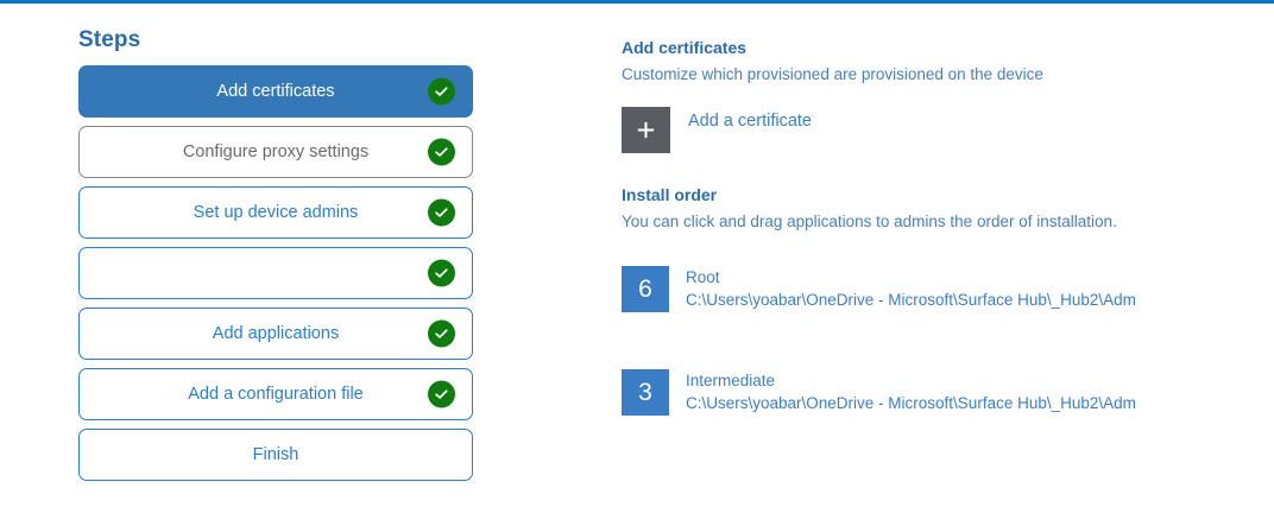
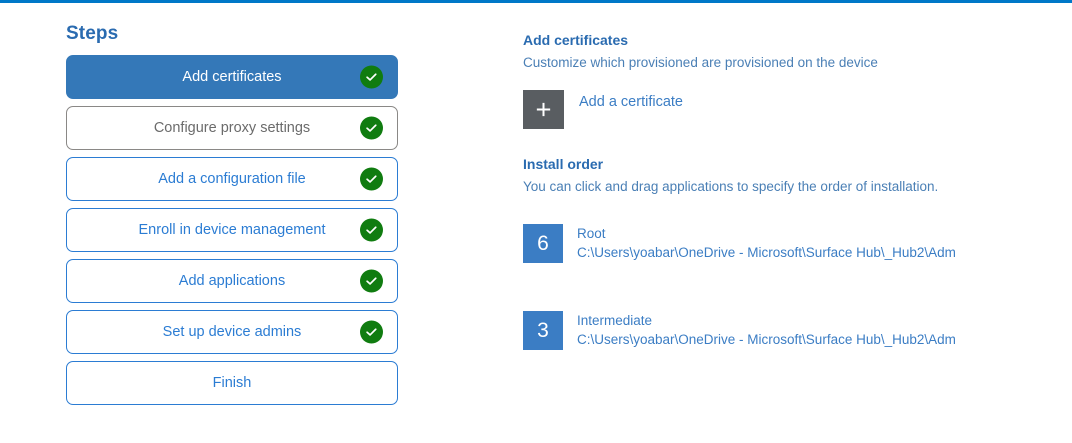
  Steps
  Add certificates
  Configure proxy settings
- Set up device admins
+ Add a configuration file
+ Enroll in device management
  Add applications
- Add a configuration file
+ Set up device admins
  Finish
  Add certificates
  Customize which provisioned are provisioned on the device
  Add a certificate
  Install order
- You can click and drag applications to admins the order of installation.
+ You can click and drag applications to specify the order of installation.
  6
  Root
  C:\Users\yoabar\OneDrive - Microsoft\Surface Hub\_Hub2\Adm
  3
  Intermediate
  C:\Users\yoabar\OneDrive - Microsoft\Surface Hub\_Hub2\Adm
